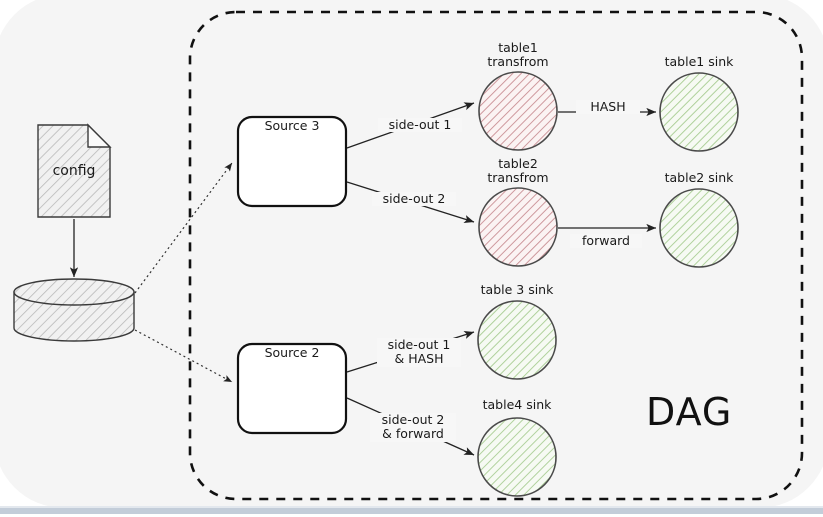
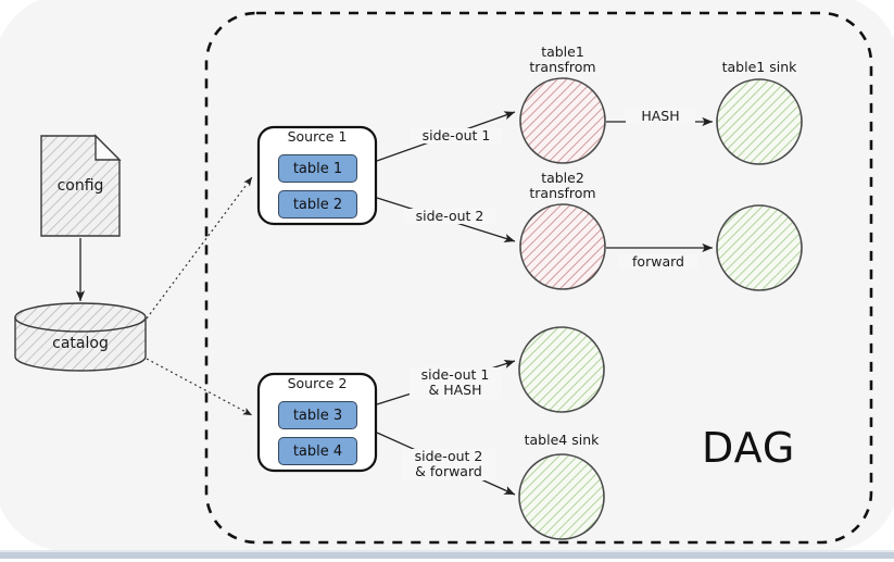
  config
+ catalog
- Source 3
+ Source 1
+ table 1
+ table 2
  Source 2
+ table 3
+ table 4
  side-out 1
  side-out 2
  side-out 1
  & HASH
  side-out 2
  & forward
  table1
  transfrom
  table2
  transfrom
  HASH
  forward
  table1 sink
- table2 sink
- table 3 sink
  table4 sink
  DAG
